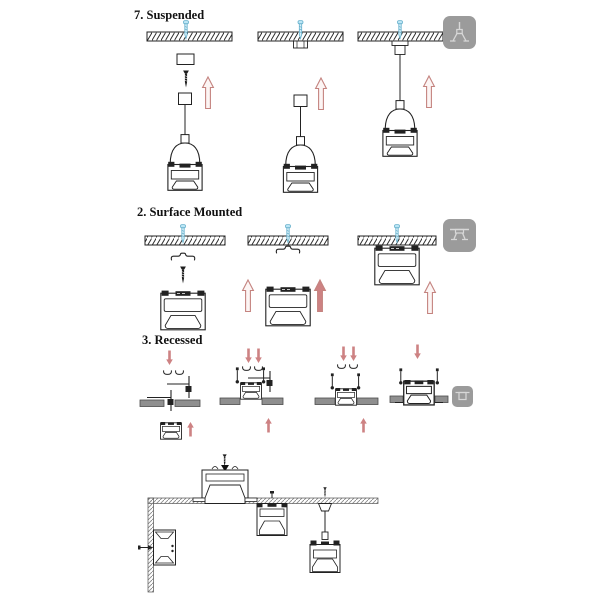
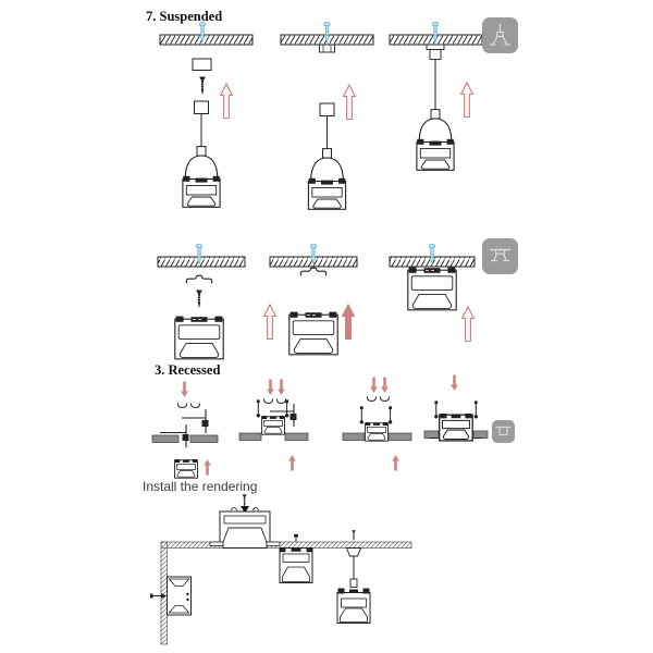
  7. Suspended
- 2. Surface Mounted
  3. Recessed
+ Install the rendering
